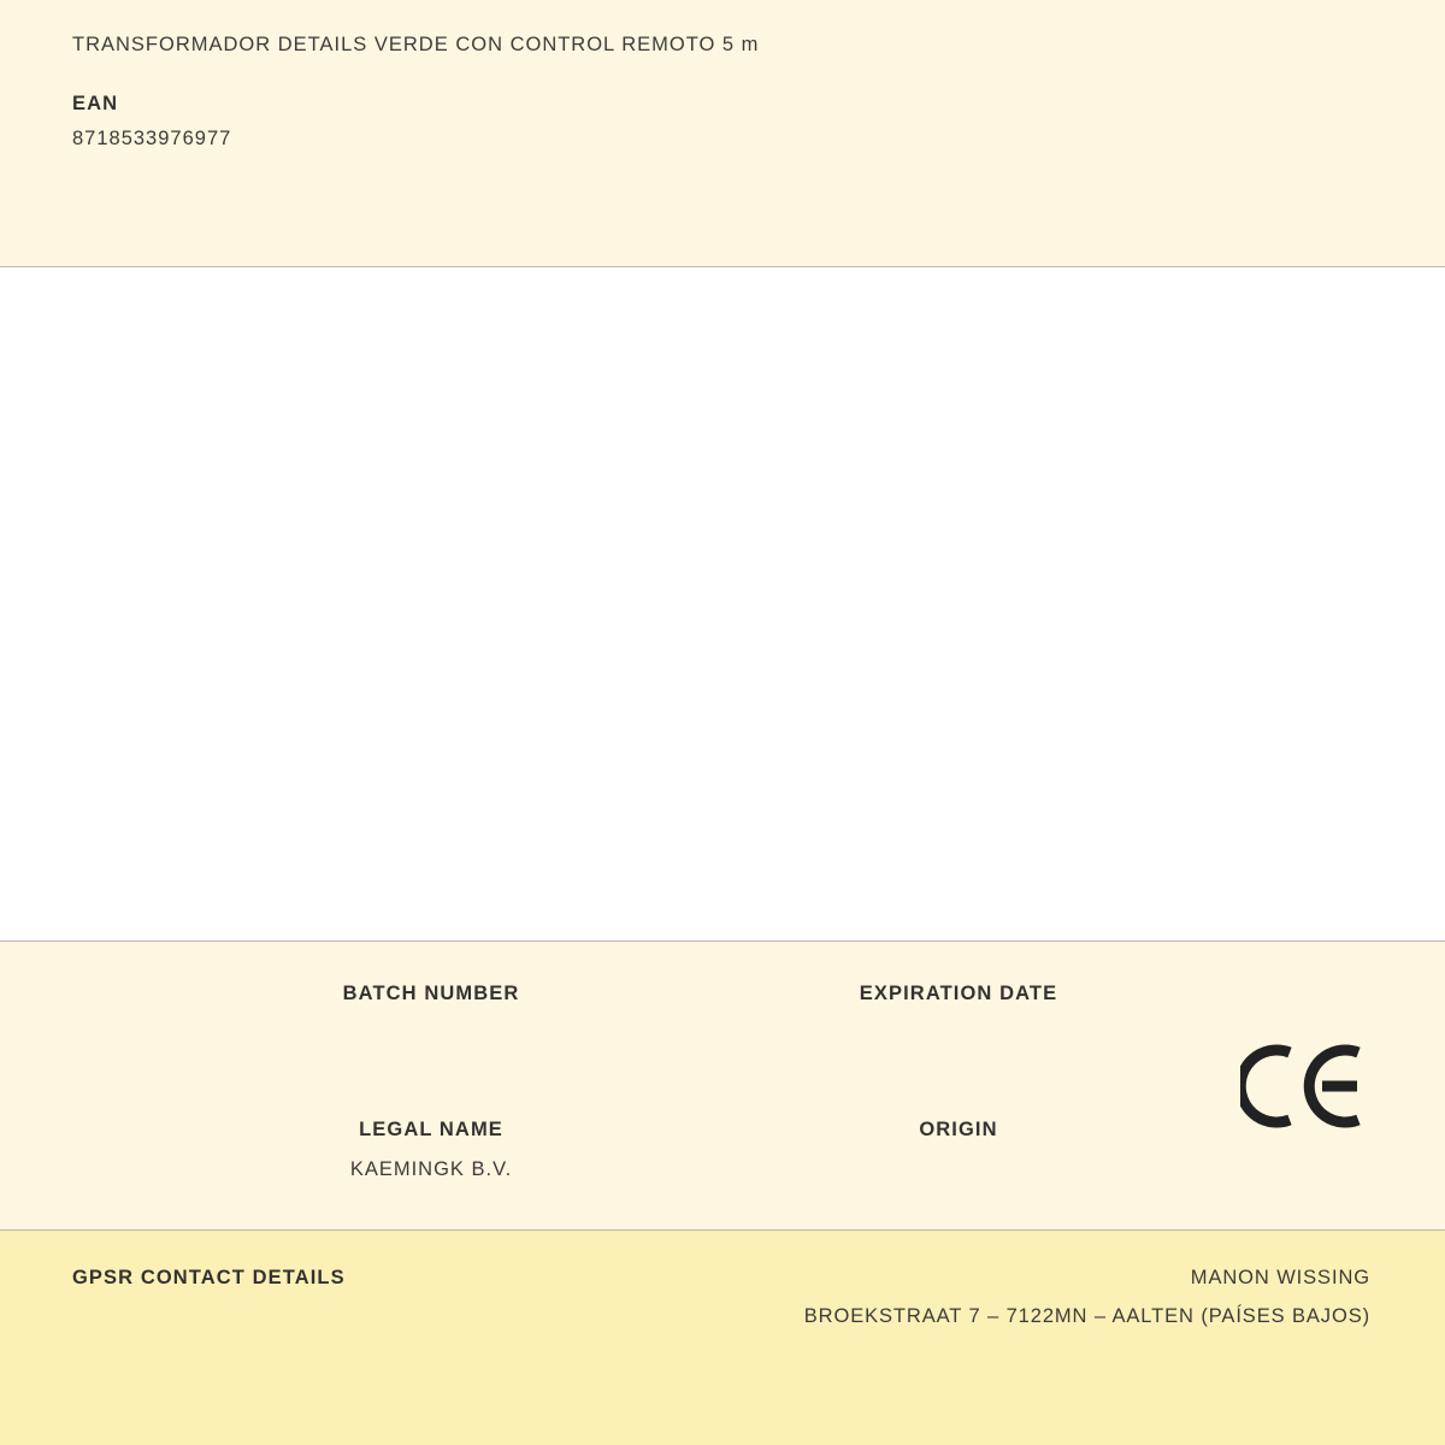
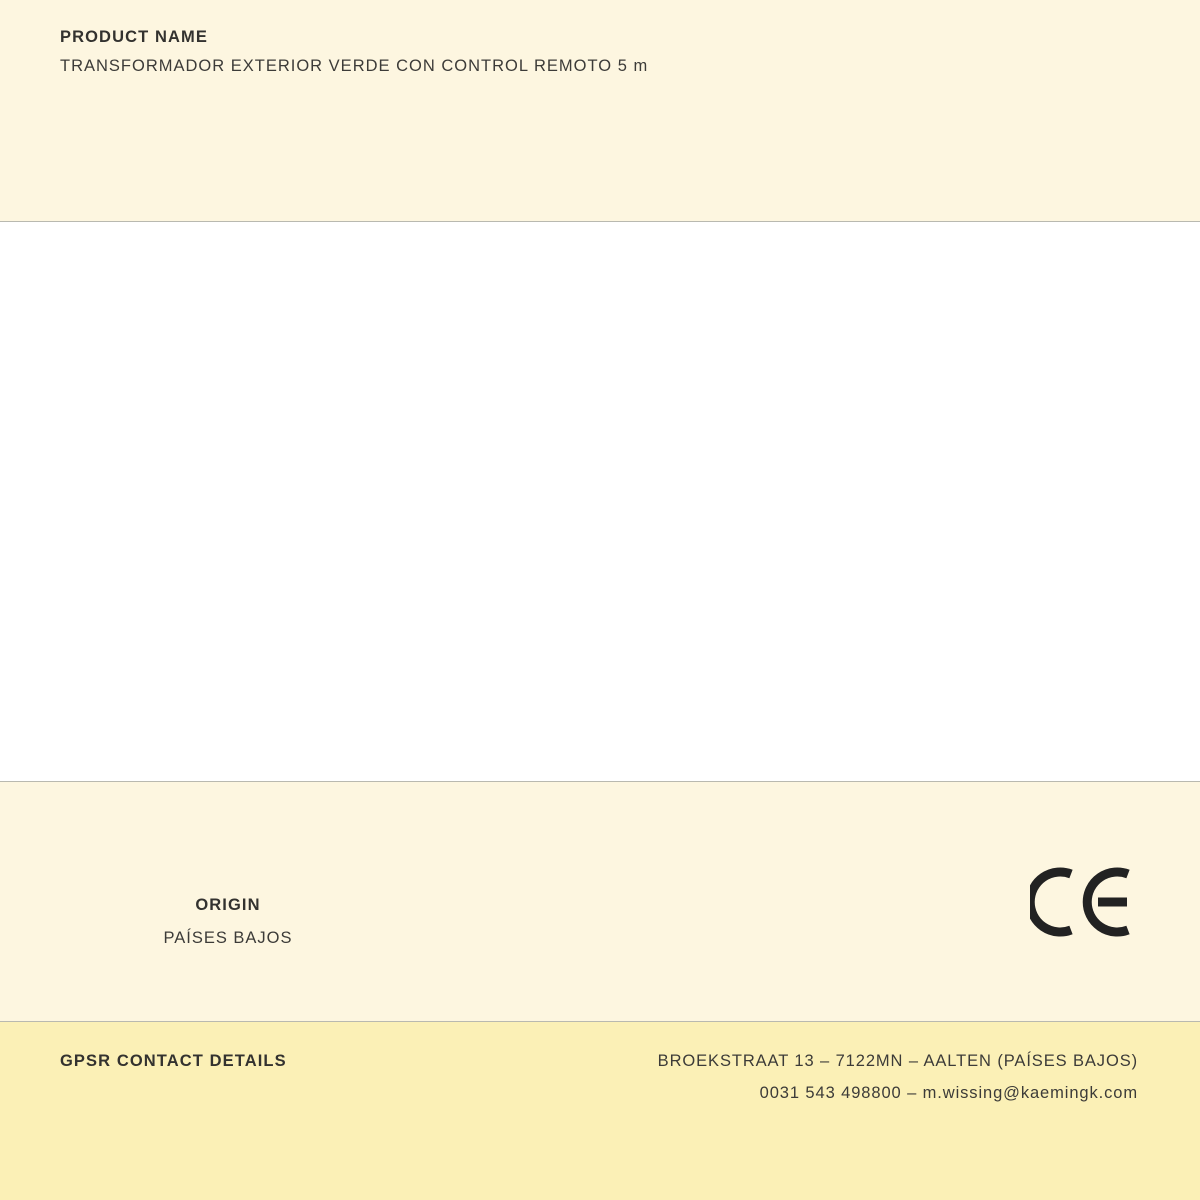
+ PRODUCT NAME
- TRANSFORMADOR DETAILS VERDE CON CONTROL REMOTO 5 m
+ TRANSFORMADOR EXTERIOR VERDE CON CONTROL REMOTO 5 m
- EAN
- 8718533976977
- BATCH NUMBER
- EXPIRATION DATE
- LEGAL NAME
- KAEMINGK B.V.
  ORIGIN
+ PAÍSES BAJOS
  GPSR CONTACT DETAILS
- MANON WISSING
- BROEKSTRAAT 7 – 7122MN – AALTEN (PAÍSES BAJOS)
+ BROEKSTRAAT 13 – 7122MN – AALTEN (PAÍSES BAJOS)
+ 0031 543 498800 – m.wissing@kaemingk.com
